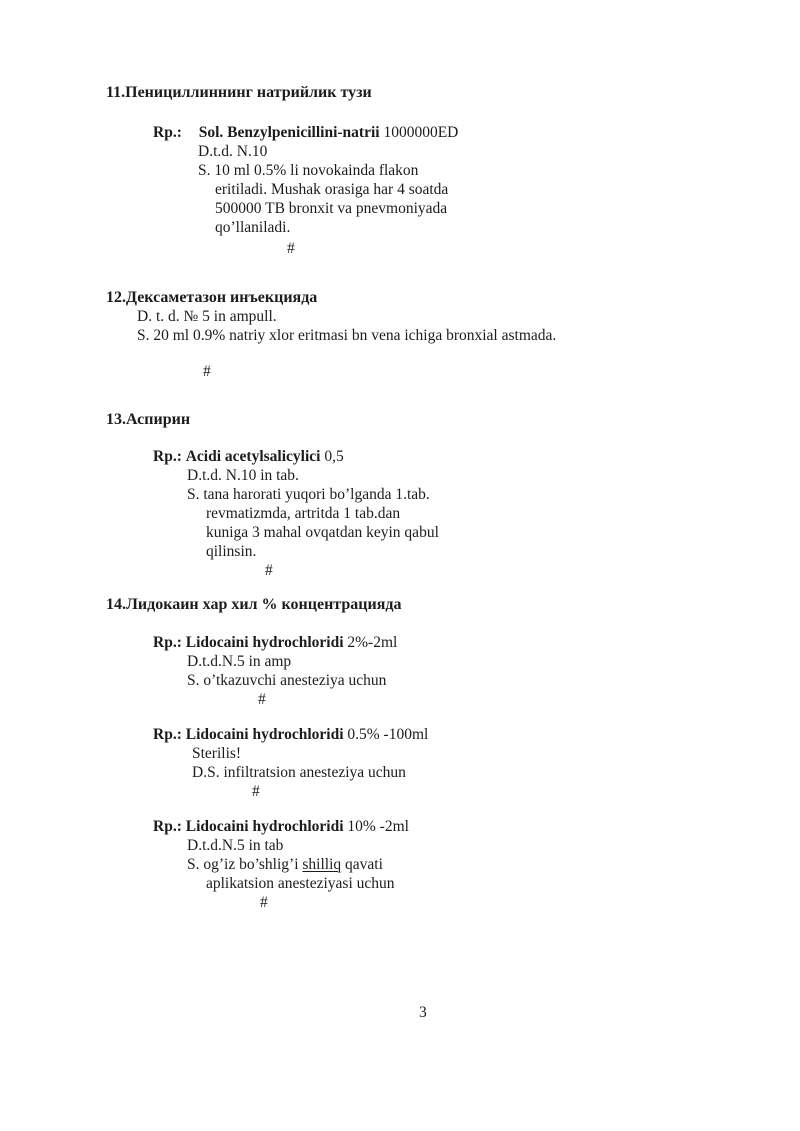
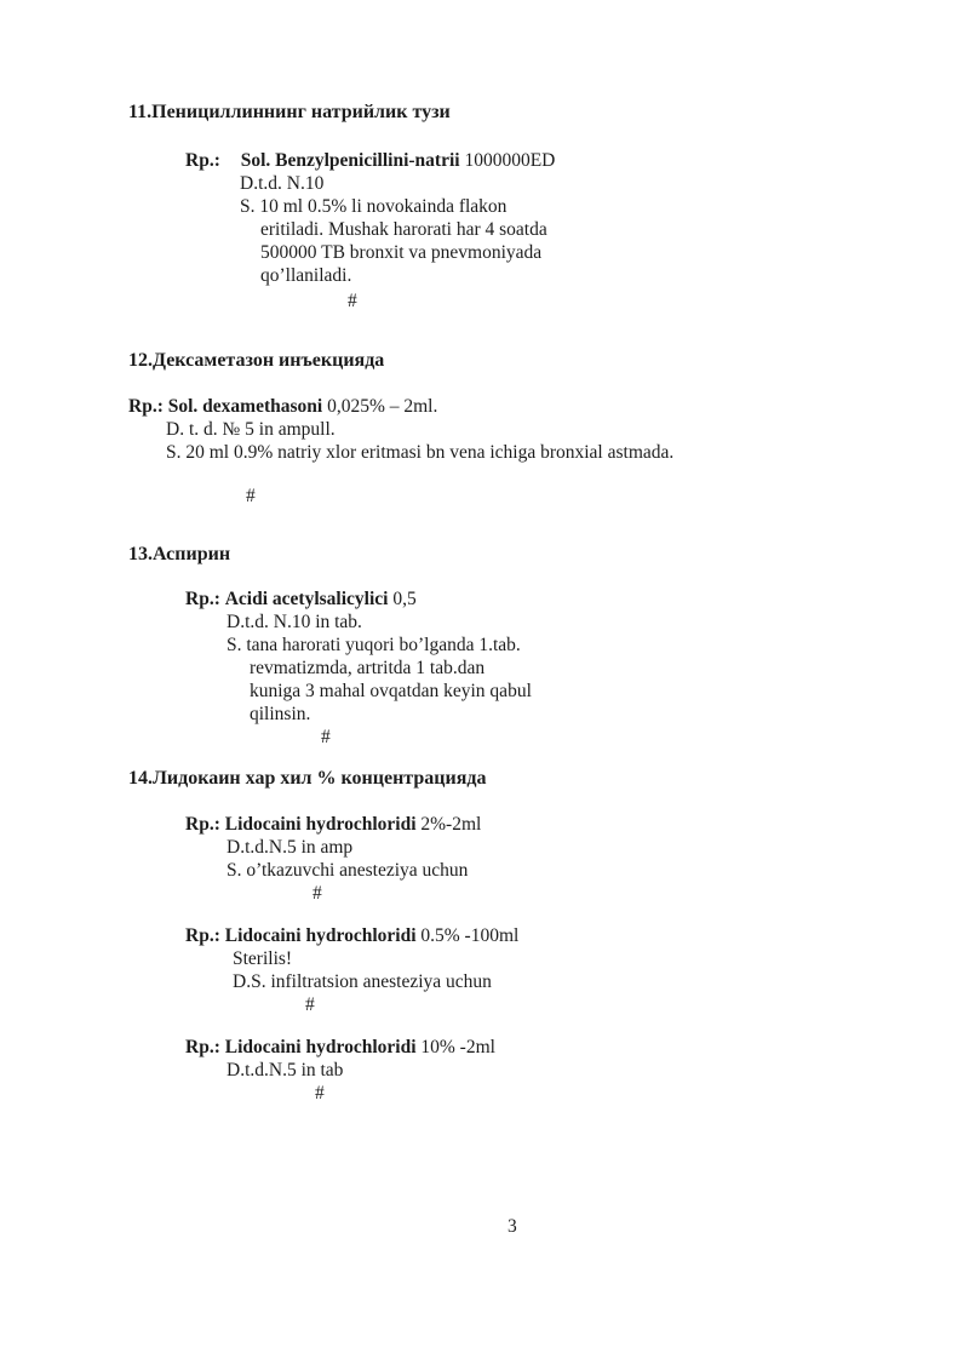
  11.Пенициллиннинг натрийлик тузи
  Rp.: Sol. Benzylpenicillini-natrii 1000000ED
  D.t.d. N.10
  S. 10 ml 0.5% li novokainda flakon
- eritiladi. Mushak orasiga har 4 soatda
+ eritiladi. Mushak harorati har 4 soatda
  500000 TB bronxit va pnevmoniyada
  qo’llaniladi.
  #
  12.Дексаметазон инъекцияда
+ Rp.: Sol. dexamethasoni 0,025% – 2ml.
  D. t. d. № 5 in ampull.
  S. 20 ml 0.9% natriy xlor eritmasi bn vena ichiga bronxial astmada.
  #
  13.Аспирин
  Rp.: Acidi acetylsalicylici 0,5
  D.t.d. N.10 in tab.
  S. tana harorati yuqori bo’lganda 1.tab.
  revmatizmda, artritda 1 tab.dan
  kuniga 3 mahal ovqatdan keyin qabul
  qilinsin.
  #
  14.Лидокаин хар хил % концентрацияда
  Rp.: Lidocaini hydrochloridi 2%-2ml
  D.t.d.N.5 in amp
  S. o’tkazuvchi anesteziya uchun
  #
  Rp.: Lidocaini hydrochloridi 0.5% -100ml
  Sterilis!
  D.S. infiltratsion anesteziya uchun
  #
  Rp.: Lidocaini hydrochloridi 10% -2ml
  D.t.d.N.5 in tab
- S. og’iz bo’shlig’i shilliq qavati
- aplikatsion anesteziyasi uchun
  #
  3
